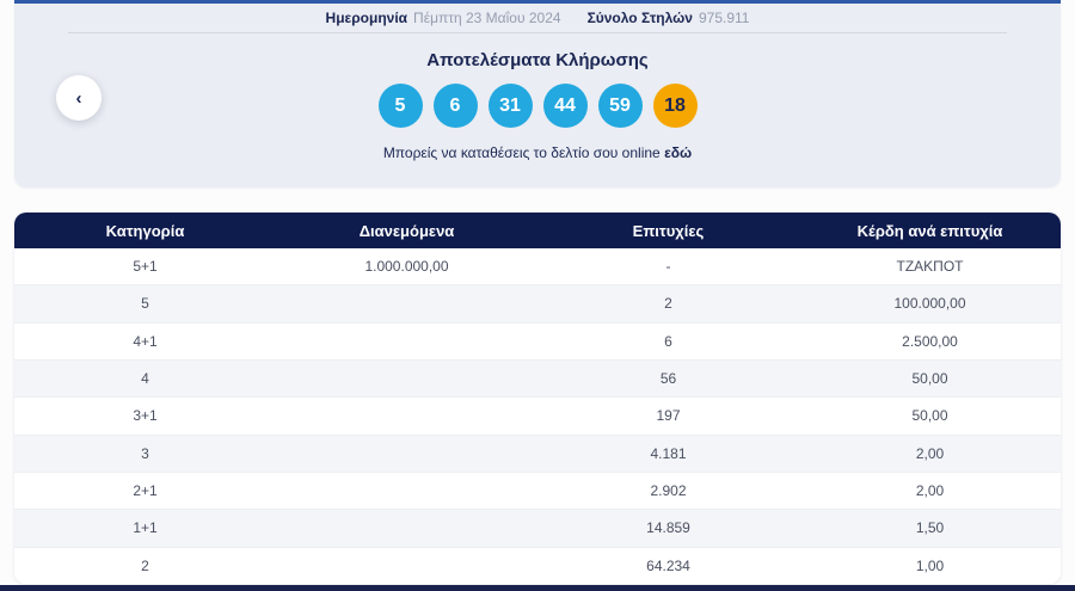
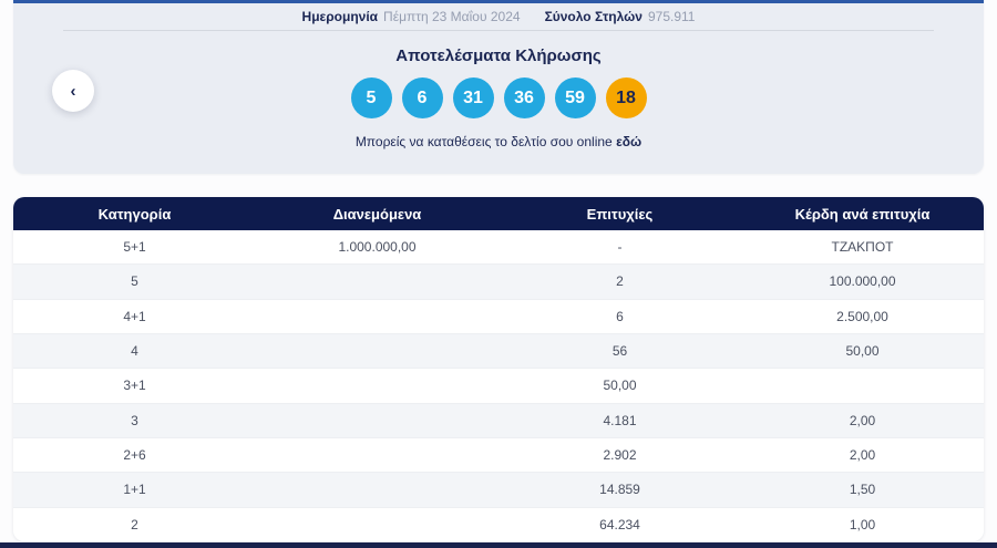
  Ημερομηνία
  Πέμπτη 23 Μαΐου 2024
  Σύνολο Στηλών
  975.911
  Αποτελέσματα Κλήρωσης
  5
  6
  31
- 44
+ 36
  59
  18
  Μπορείς να καταθέσεις το δελτίο σου online εδώ
  ‹
  Κατηγορία
  Διανεμόμενα
  Επιτυχίες
  Κέρδη ανά επιτυχία
  5+1
  1.000.000,00
  -
  ΤΖΑΚΠΟΤ
  5
  2
  100.000,00
  4+1
  6
  2.500,00
  4
  56
  50,00
  3+1
- 197
  50,00
  3
  4.181
  2,00
- 2+1
+ 2+6
  2.902
  2,00
  1+1
  14.859
  1,50
  2
  64.234
  1,00
